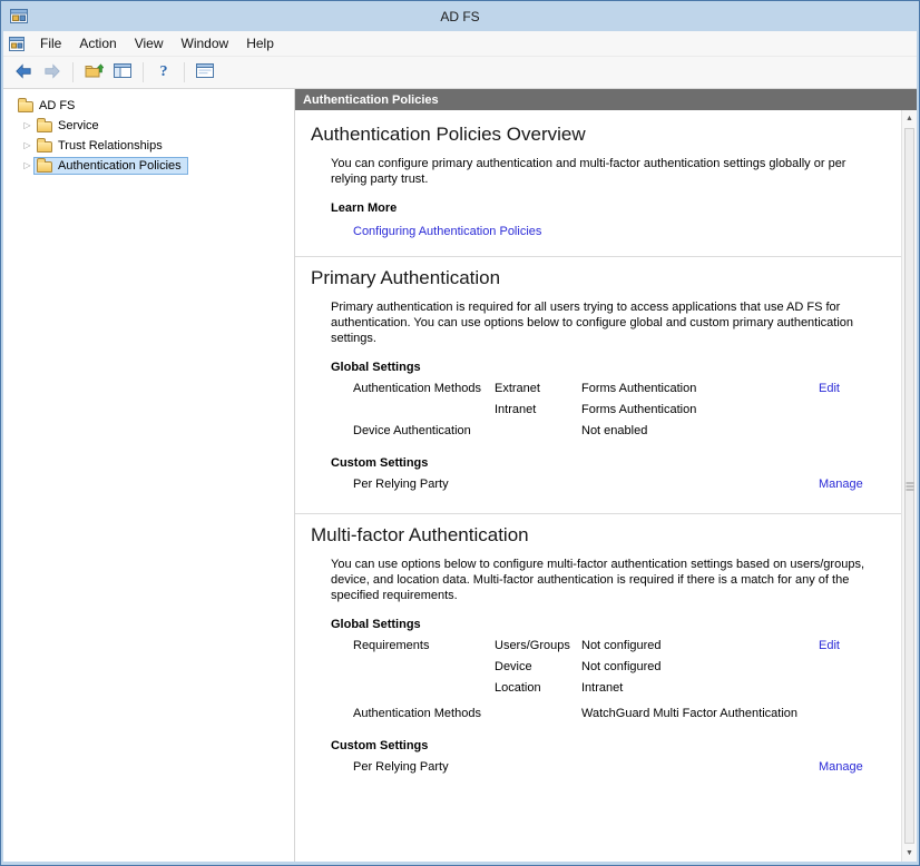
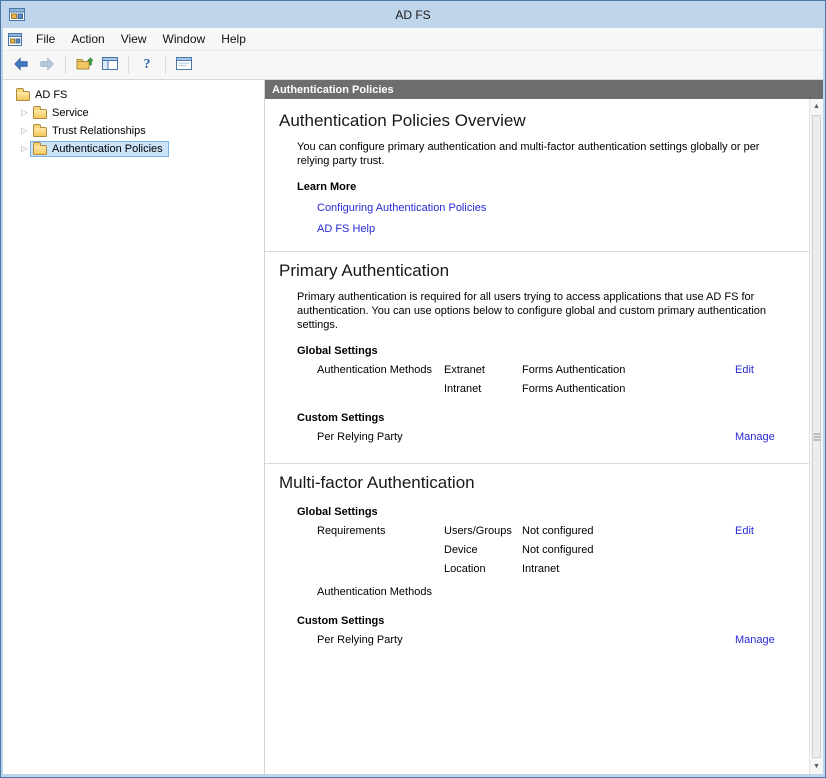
  AD FS
  File
  Action
  View
  Window
  Help
  ?
  AD FS
  ▷
  Service
  ▷
  Trust Relationships
  ▷
  Authentication Policies
  Authentication Policies
  Authentication Policies Overview
  You can configure primary authentication and multi-factor authentication settings globally or per relying party trust.
  Learn More
  Configuring Authentication Policies
+ AD FS Help
  Primary Authentication
  Primary authentication is required for all users trying to access applications that use AD FS for authentication. You can use options below to configure global and custom primary authentication settings.
  Global Settings
  Authentication Methods
  Extranet
  Forms Authentication
  Edit
  Intranet
  Forms Authentication
- Device Authentication
- Not enabled
  Custom Settings
  Per Relying Party
  Manage
  Multi-factor Authentication
- You can use options below to configure multi-factor authentication settings based on users/groups, device, and location data. Multi-factor authentication is required if there is a match for any of the specified requirements.
  Global Settings
  Requirements
  Users/Groups
  Not configured
  Edit
  Device
  Not configured
  Location
  Intranet
  Authentication Methods
- WatchGuard Multi Factor Authentication
  Custom Settings
  Per Relying Party
  Manage
